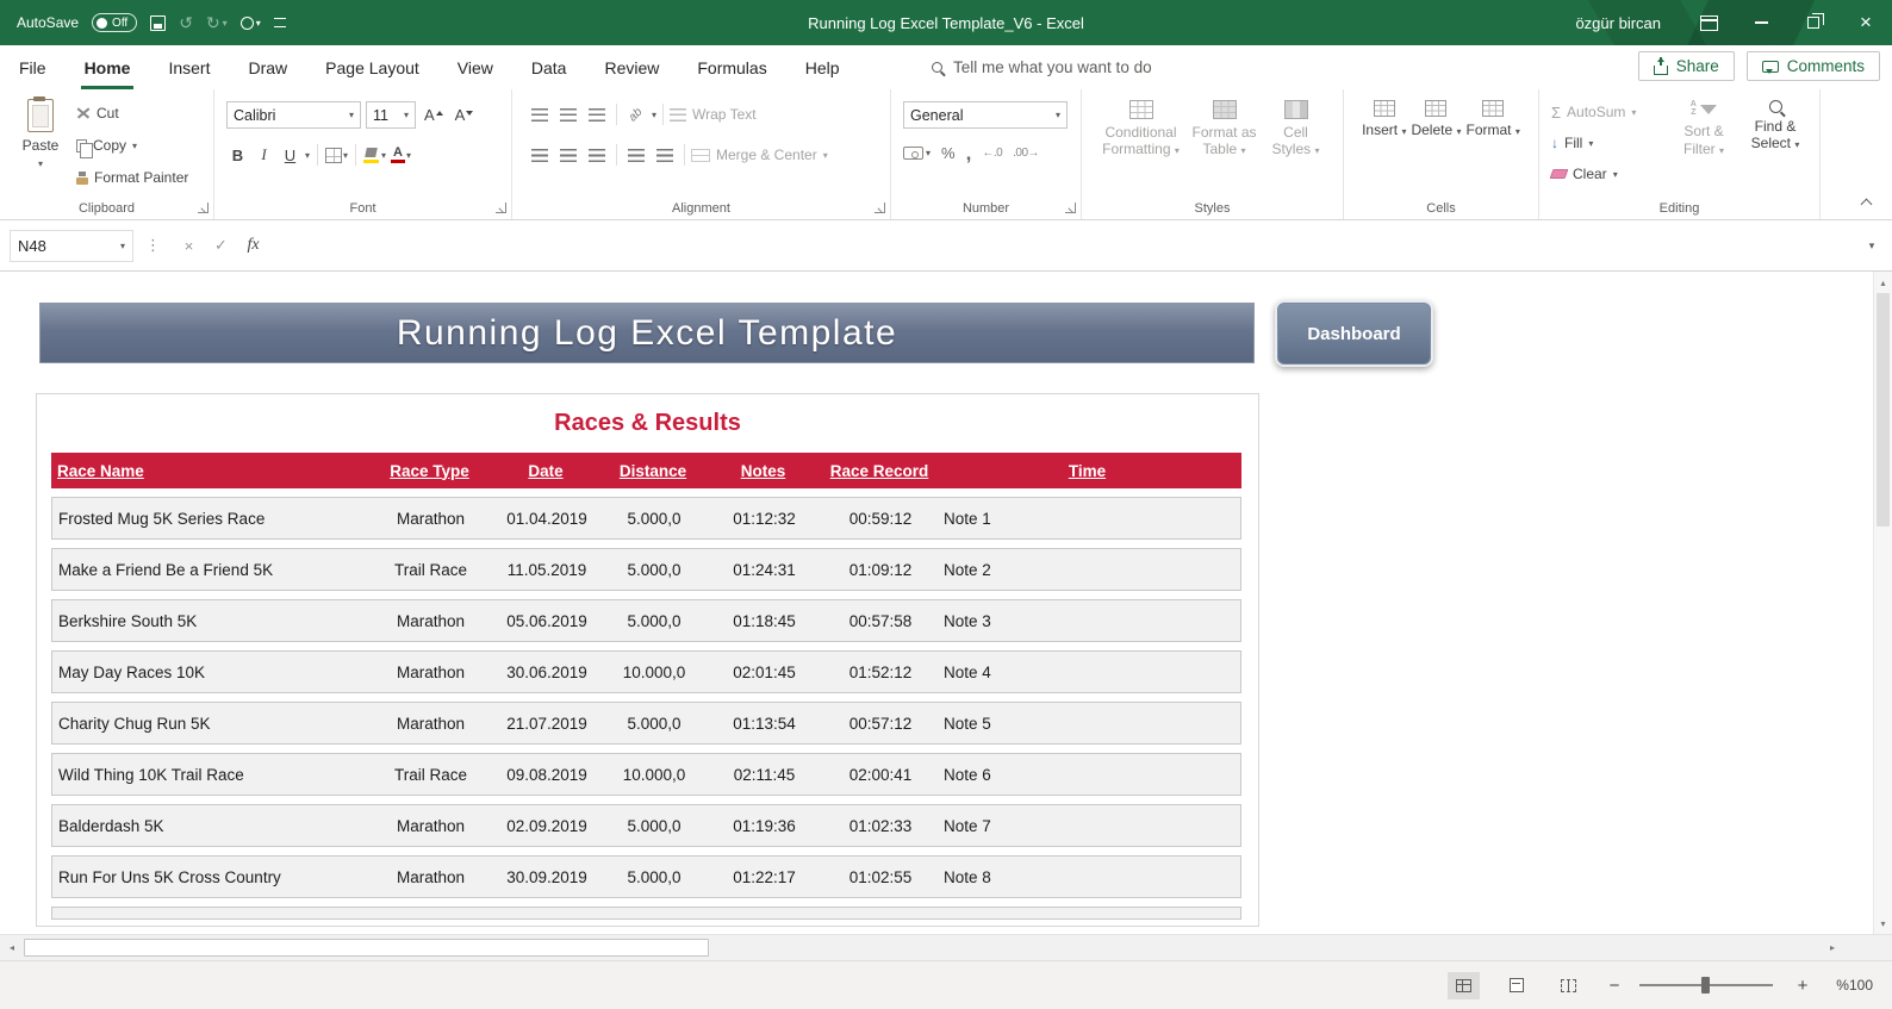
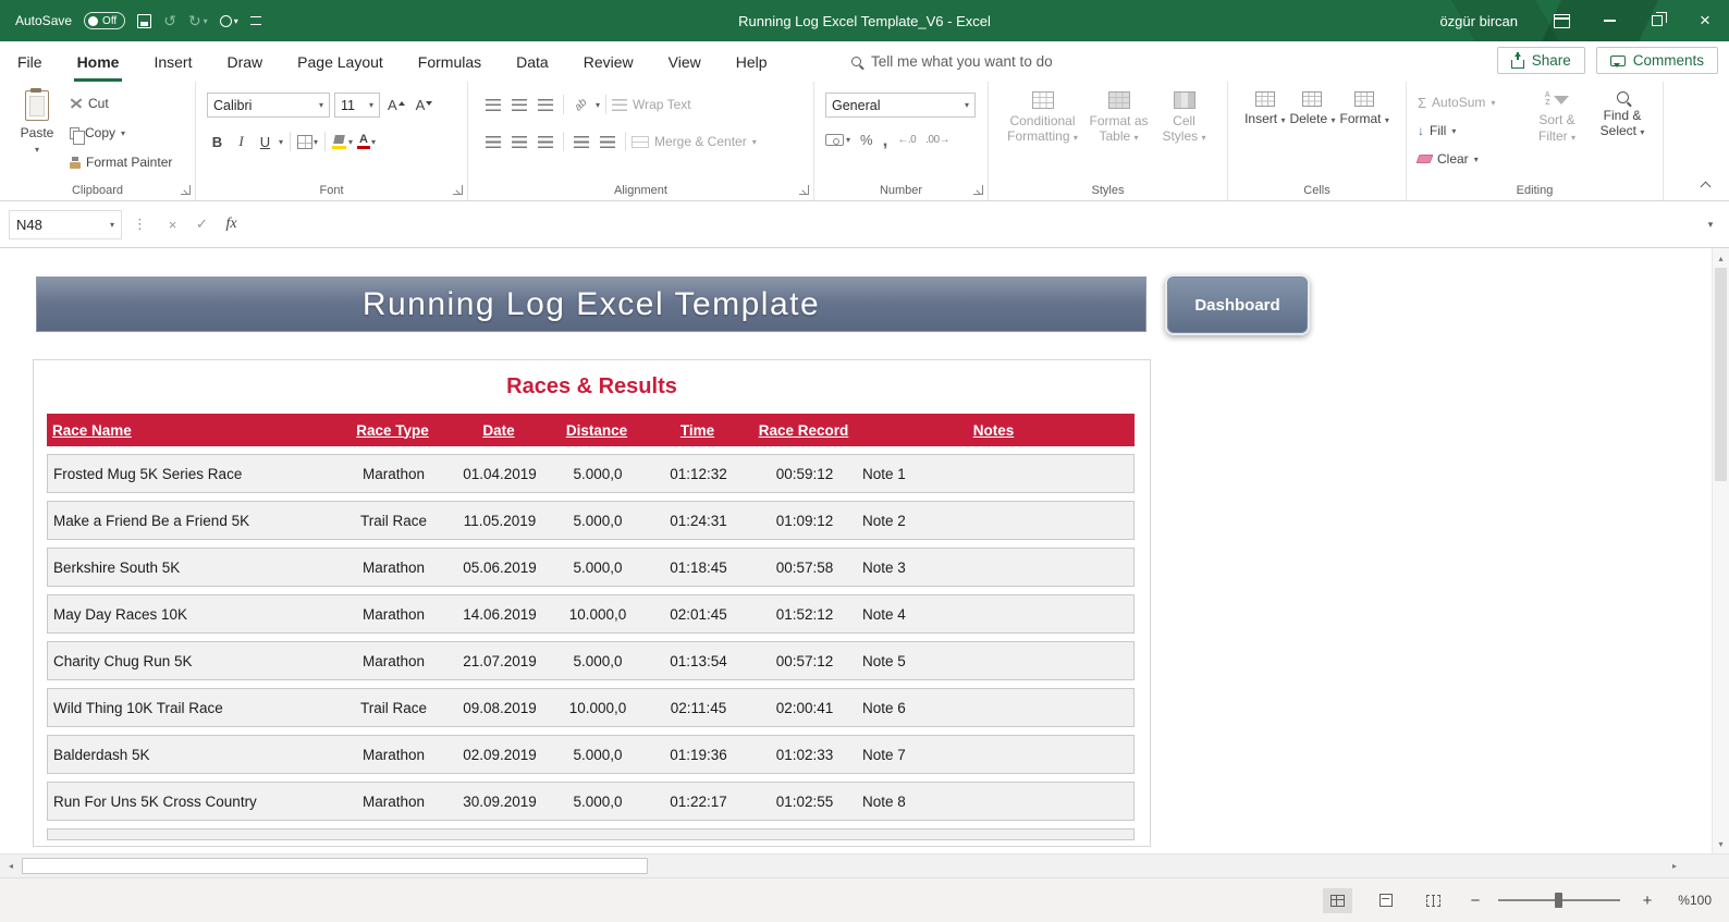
  AutoSave
  Off
  ↺
  ↻
  ▾
  ▾
  Running Log Excel Template_V6 - Excel
  özgür bircan
  ×
  File
  Home
  Insert
  Draw
  Page Layout
- View
+ Formulas
  Data
  Review
- Formulas
+ View
  Help
  Tell me what you want to do
  Share
  Comments
  Paste
  ▾
  Cut
  Copy
  ▾
  Format Painter
  Clipboard
  Calibri
  ▾
  11
  ▾
  A
  A
  B
  I
  U
  ▾
  ▾
  ▾
  A
  ▾
  Font
  ▾
  Wrap Text
  Merge & Center
  ▾
  Alignment
  General
  ▾
  ▾
  %
  ,
  ←.0
  .00→
  Number
  Conditional Formatting ▾
  Format as Table ▾
  Cell Styles ▾
  Styles
  Insert ▾
  Delete ▾
  Format ▾
  Cells
  Σ
  AutoSum
  ▾
  ↓
  Fill
  ▾
  Clear
  ▾
  Sort & Filter ▾
  Find & Select ▾
  Editing
  N48
  ▾
  ⋮
  ×
  ✓
  fx
  ▾
  Running Log Excel Template
  Dashboard
  Races & Results
  Race Name
  Race Type
  Date
  Distance
- Notes
+ Time
  Race Record
- Time
+ Notes
  Frosted Mug 5K Series Race
  Marathon
  01.04.2019
  5.000,0
  01:12:32
  00:59:12
  Note 1
  Make a Friend Be a Friend 5K
  Trail Race
  11.05.2019
  5.000,0
  01:24:31
  01:09:12
  Note 2
  Berkshire South 5K
  Marathon
  05.06.2019
  5.000,0
  01:18:45
  00:57:58
  Note 3
  May Day Races 10K
  Marathon
- 30.06.2019
+ 14.06.2019
  10.000,0
  02:01:45
  01:52:12
  Note 4
  Charity Chug Run 5K
  Marathon
  21.07.2019
  5.000,0
  01:13:54
  00:57:12
  Note 5
  Wild Thing 10K Trail Race
  Trail Race
  09.08.2019
  10.000,0
  02:11:45
  02:00:41
  Note 6
  Balderdash 5K
  Marathon
  02.09.2019
  5.000,0
  01:19:36
  01:02:33
  Note 7
  Run For Uns 5K Cross Country
  Marathon
  30.09.2019
  5.000,0
  01:22:17
  01:02:55
  Note 8
  ▴
  ▾
  ◂
  ▸
  −
  +
  %100
